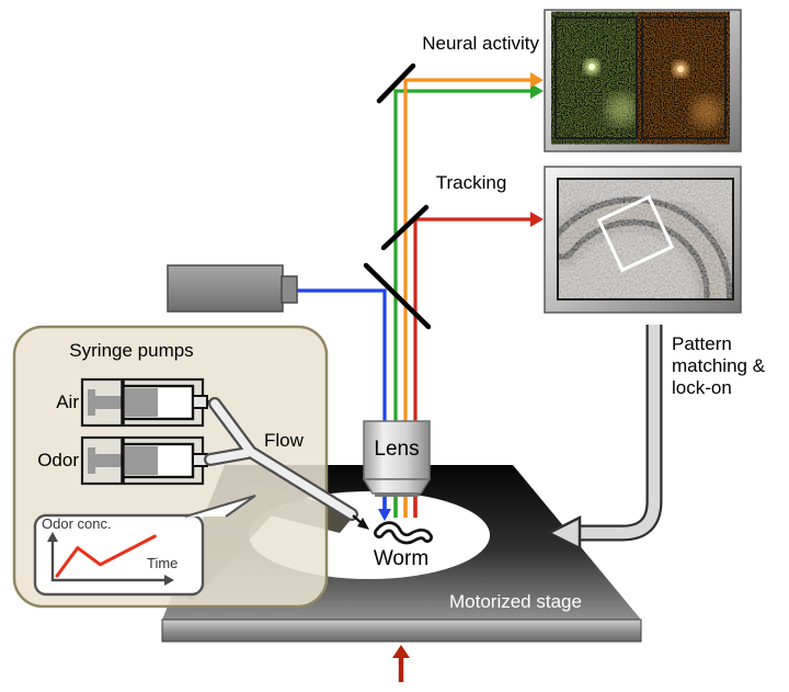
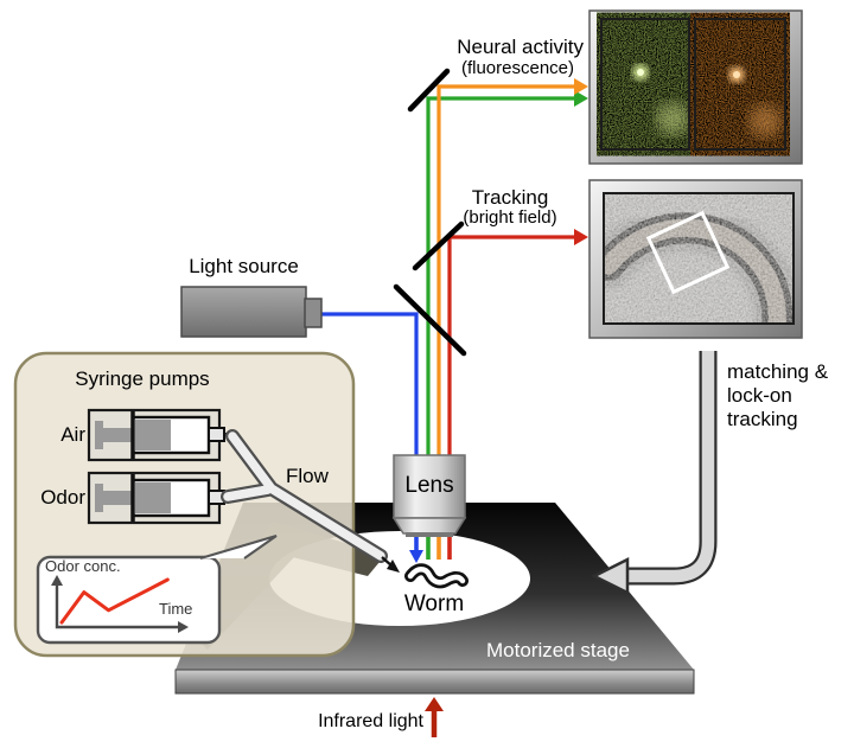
  Neural activity
+ (fluorescence)
  Tracking
+ (bright field)
+ Light source
  Syringe pumps
  Air
  Odor
  Flow
  Lens
  Worm
  Motorized stage
- Pattern
  matching &
  lock-on
+ tracking
+ Infrared light
  Odor conc.
  Time
